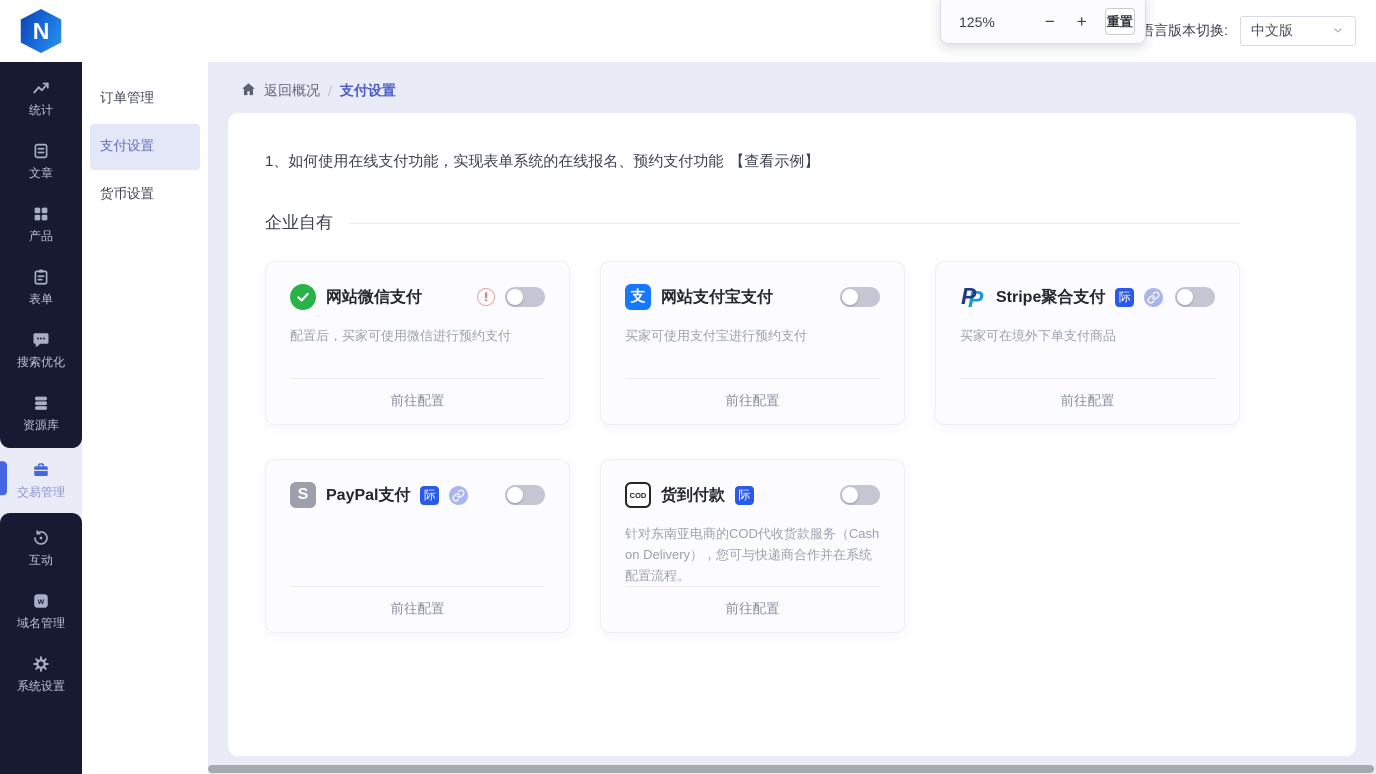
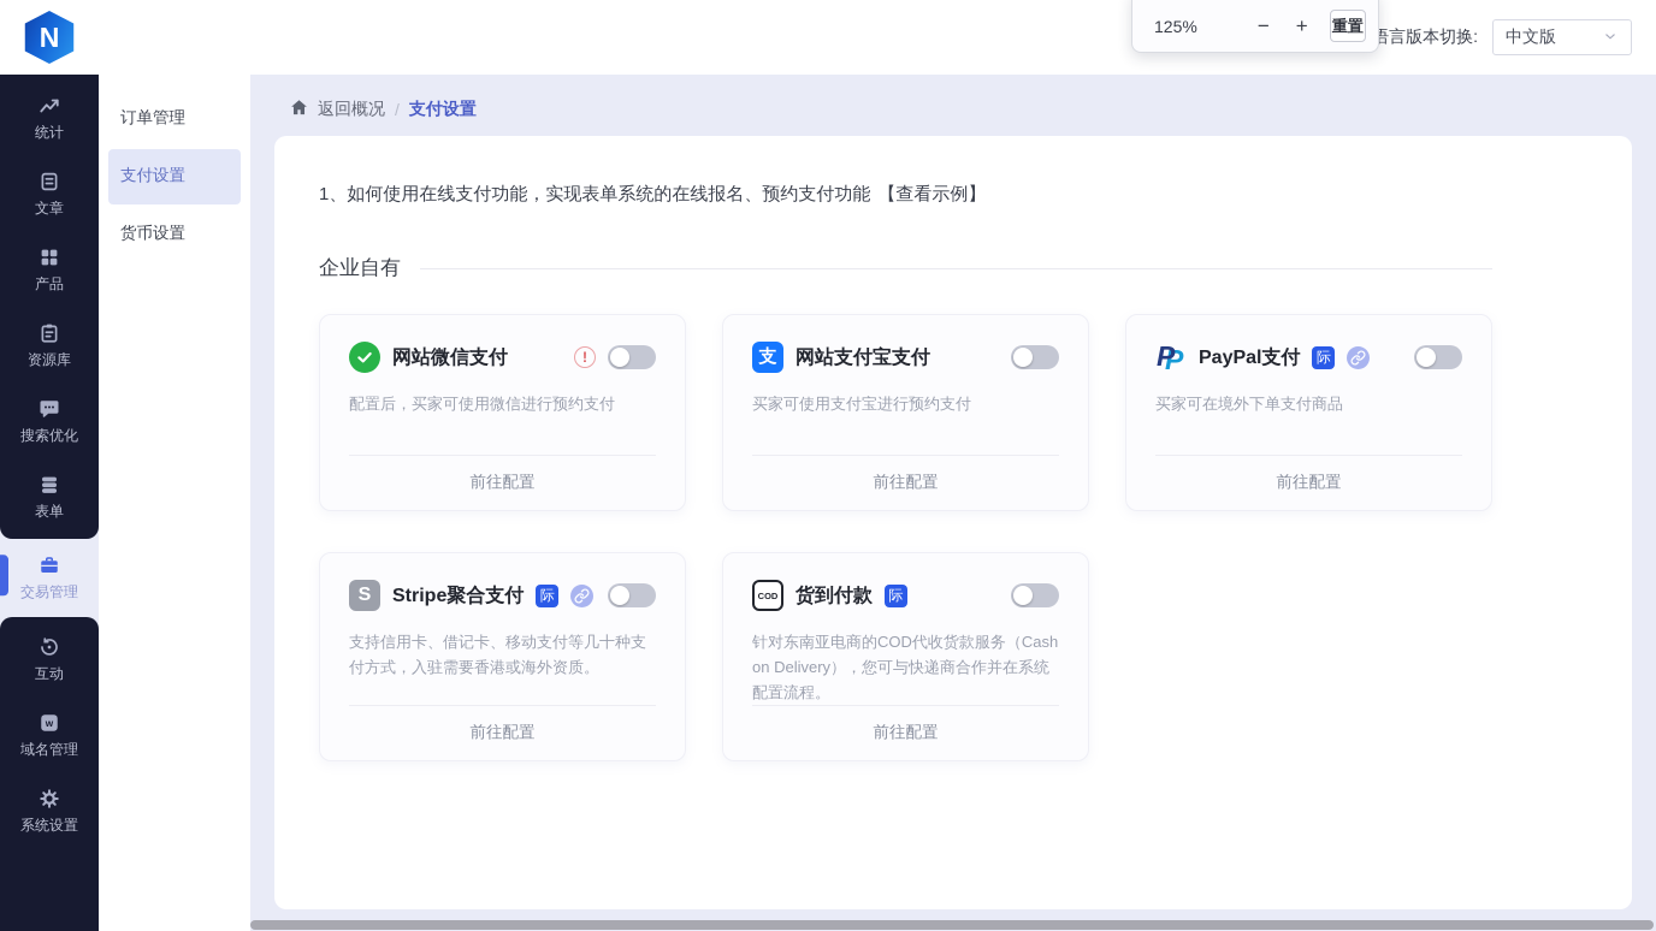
  N
  语言版本切换:
  中文版
  125%
  −
  +
  重置
  统计
  文章
  产品
- 表单
+ 资源库
  搜索优化
- 资源库
+ 表单
  交易管理
  互动
  w
  域名管理
  系统设置
  订单管理
  支付设置
  货币设置
  返回概况
  /
  支付设置
  1、如何使用在线支付功能，实现表单系统的在线报名、预约支付功能 【查看示例】
  企业自有
  网站微信支付
  !
  配置后，买家可使用微信进行预约支付
  前往配置
  支
  网站支付宝支付
  买家可使用支付宝进行预约支付
  前往配置
  P
  P
- Stripe聚合支付
+ PayPal支付
  际
  买家可在境外下单支付商品
  前往配置
  S
- PayPal支付
+ Stripe聚合支付
  际
+ 支持信用卡、借记卡、移动支付等几十种支付方式，入驻需要香港或海外资质。
  前往配置
  COD
  货到付款
  际
  针对东南亚电商的COD代收货款服务（Cash on Delivery），您可与快递商合作并在系统配置流程。
  前往配置
